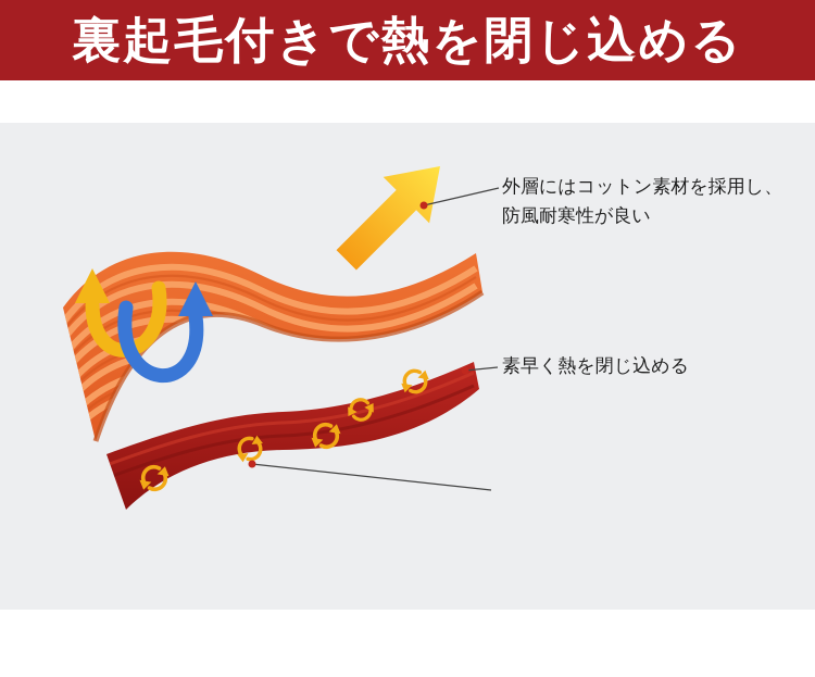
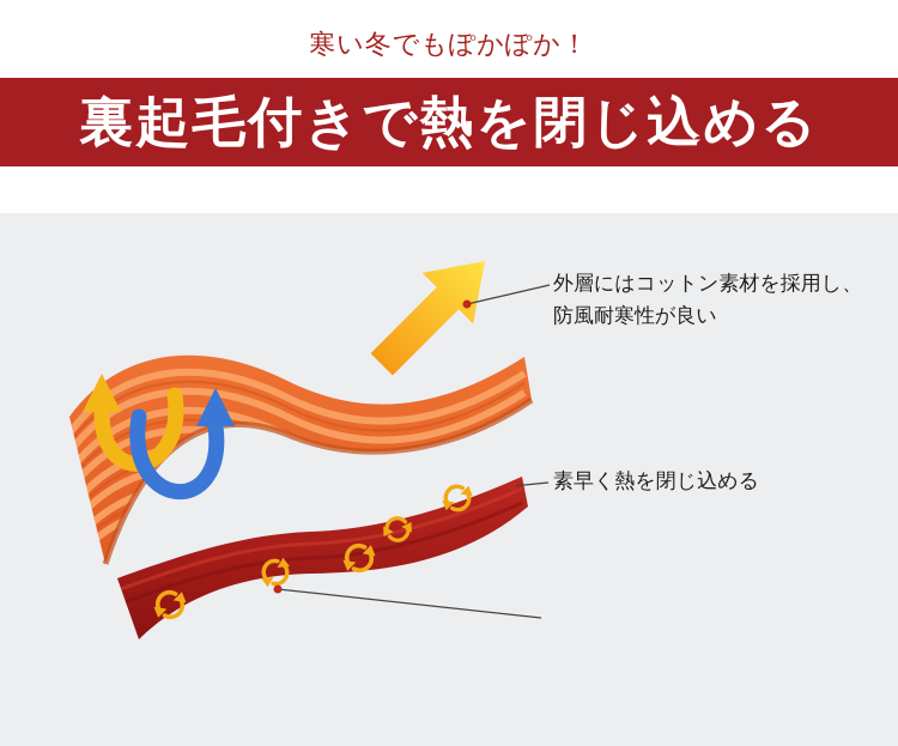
+ 寒い冬でもぽかぽか！
  裏起毛付きで熱を閉じ込める
  外層にはコットン素材を採用し、
  防風耐寒性が良い
  素早く熱を閉じ込める
